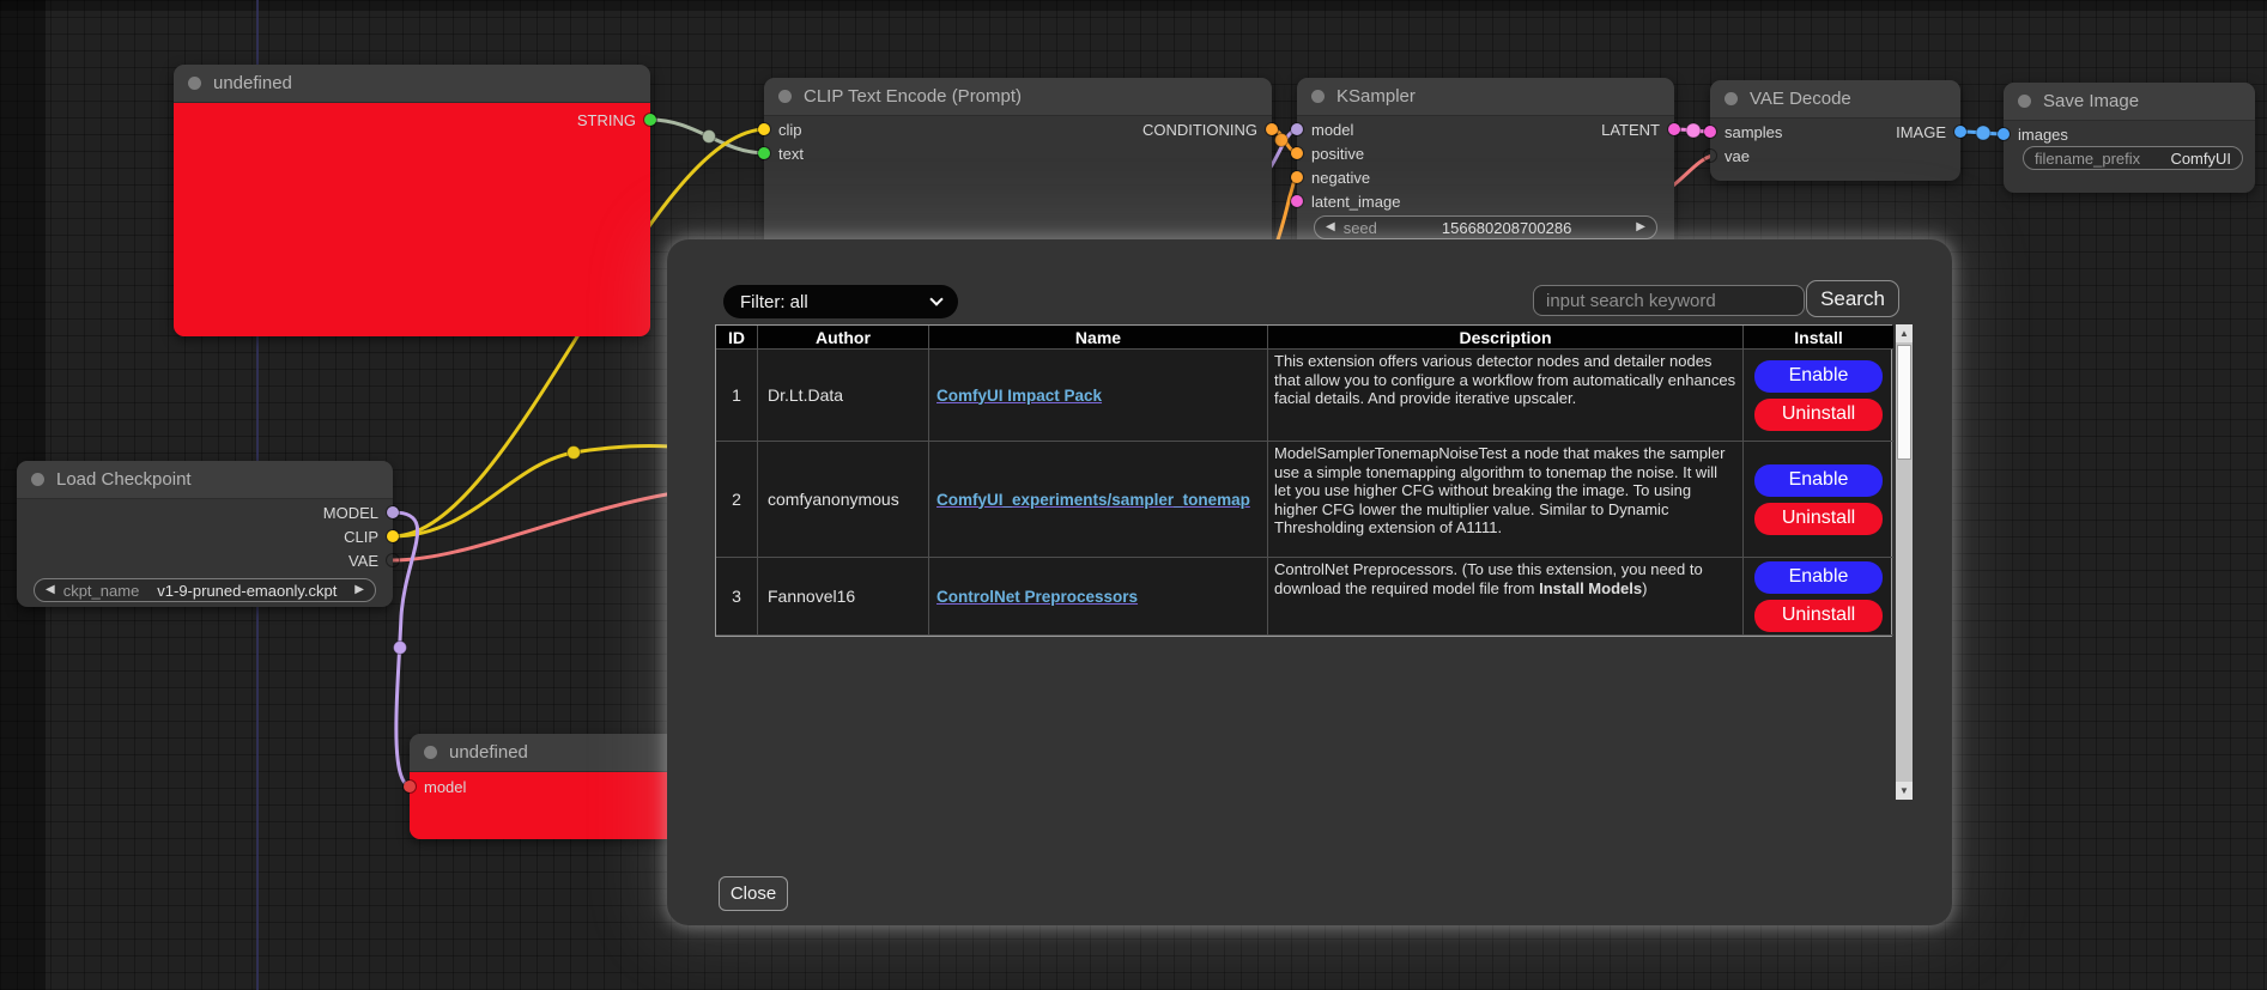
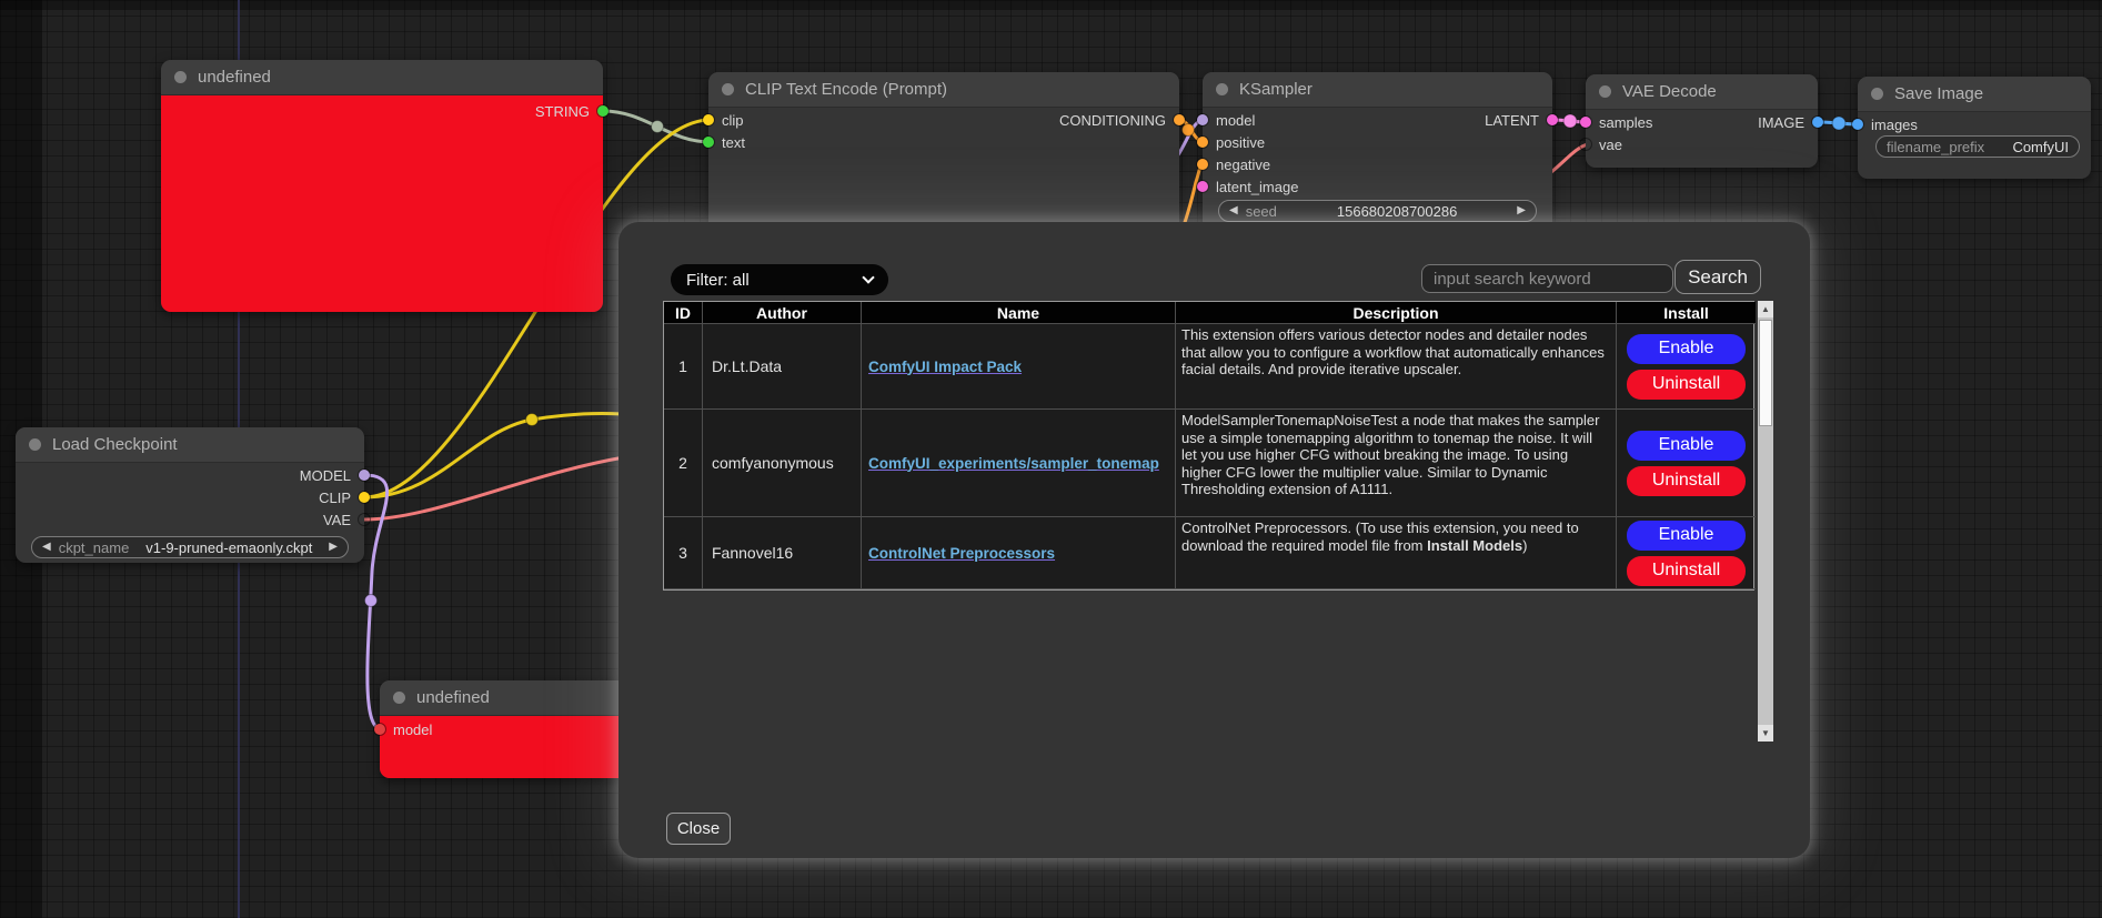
  undefined
  STRING
  CLIP Text Encode (Prompt)
  clip
  text
  CONDITIONING
  KSampler
  model
  positive
  negative
  latent_image
  LATENT
  ◀
  seed
  156680208700286
  ▶
  VAE Decode
  samples
  vae
  IMAGE
  Save Image
  images
  filename_prefix
  ComfyUI
  Load Checkpoint
  MODEL
  CLIP
  VAE
  ◀
  ckpt_name
  v1-9-pruned-emaonly.ckpt
  ▶
  undefined
  model
  Filter: all
  input search keyword
  Search
  ID
  Author
  Name
  Description
  Install
  1
  Dr.Lt.Data
  ComfyUI Impact Pack
- This extension offers various detector nodes and detailer nodes that allow you to configure a workflow from automatically enhances facial details. And provide iterative upscaler.
+ This extension offers various detector nodes and detailer nodes that allow you to configure a workflow that automatically enhances facial details. And provide iterative upscaler.
  Enable
  Uninstall
  2
  comfyanonymous
  ComfyUI_experiments/sampler_tonemap
  ModelSamplerTonemapNoiseTest a node that makes the sampler use a simple tonemapping algorithm to tonemap the noise. It will let you use higher CFG without breaking the image. To using higher CFG lower the multiplier value. Similar to Dynamic Thresholding extension of A1111.
  Enable
  Uninstall
  3
  Fannovel16
  ControlNet Preprocessors
  ControlNet Preprocessors. (To use this extension, you need to download the required model file from Install Models)
  Enable
  Uninstall
  ▲
  ▼
  Close
